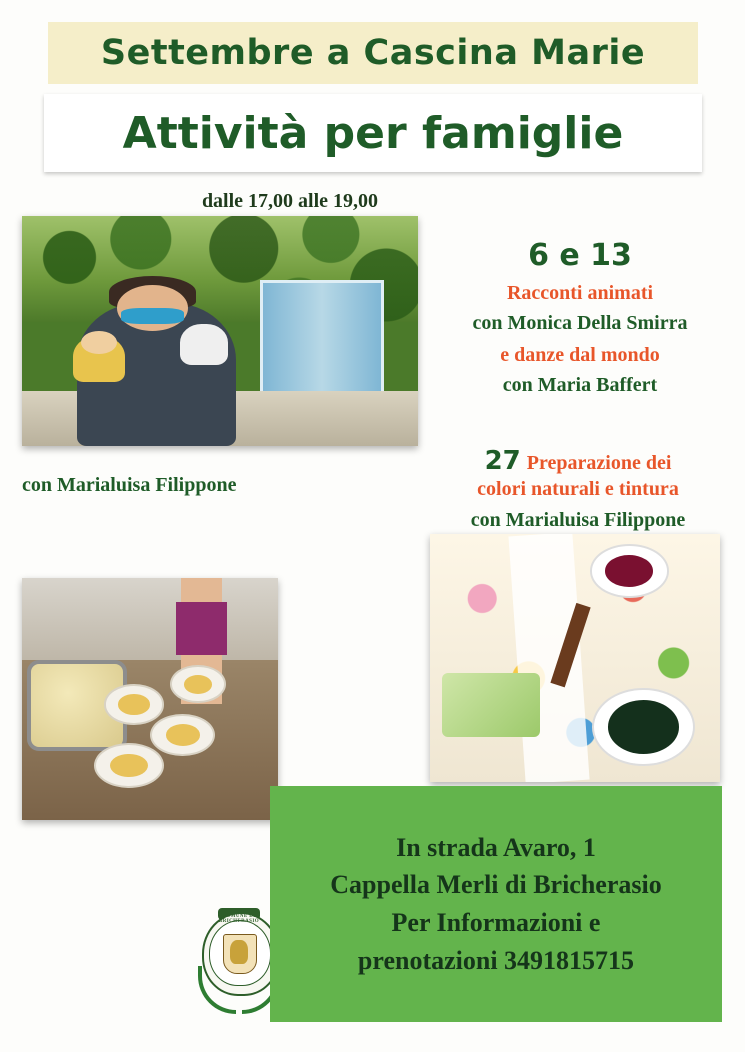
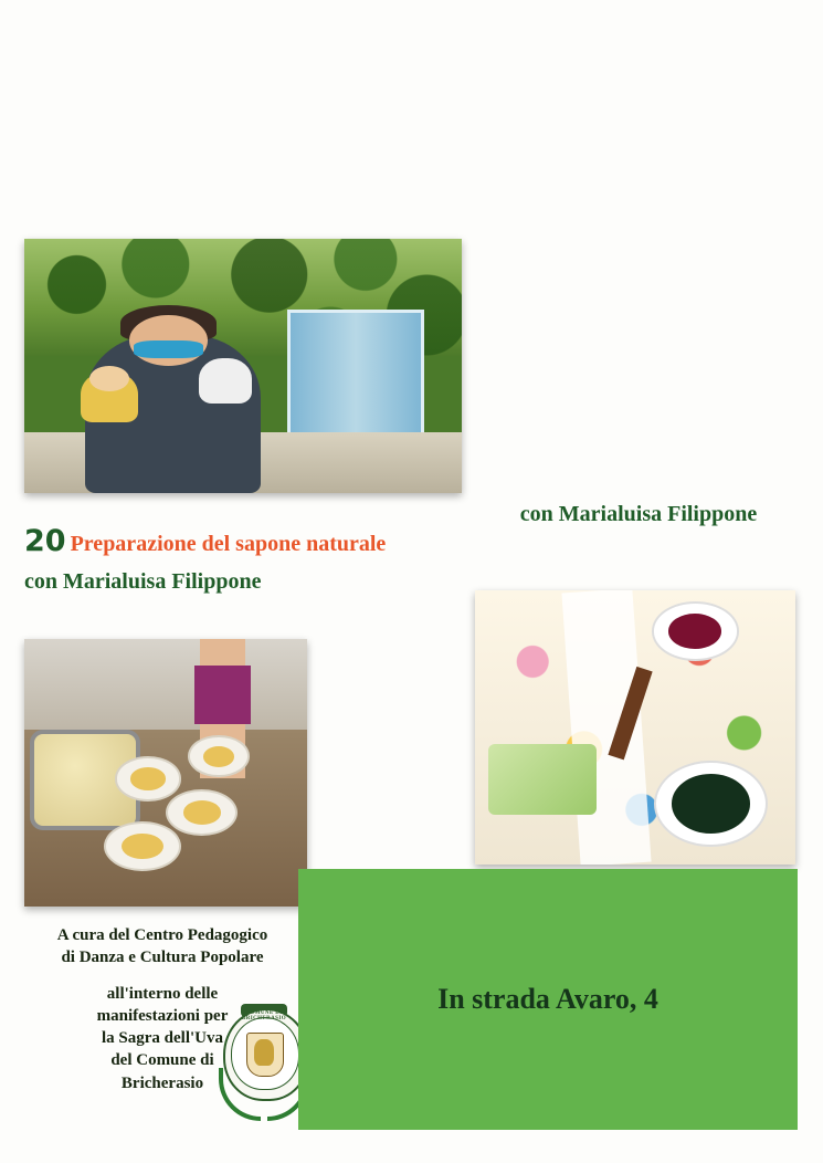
- Settembre a Cascina Marie
- Attività per famiglie
- dalle 17,00 alle 19,00
- 6 e 13
- Racconti animati
- con Monica Della Smirra
- e danze dal mondo
- con Maria Baffert
- 27 Preparazione dei
- colori naturali e tintura
  con Marialuisa Filippone
+ 20 Preparazione del sapone naturale
  con Marialuisa Filippone
+ A cura del Centro Pedagogico
+ di Danza e Cultura Popolare
+ all'interno delle
+ manifestazioni per
+ la Sagra dell'Uva
+ del Comune di
+ Bricherasio
- In strada Avaro, 1
+ In strada Avaro, 4
- Cappella Merli di Bricherasio
- Per Informazioni e
- prenotazioni 3491815715
